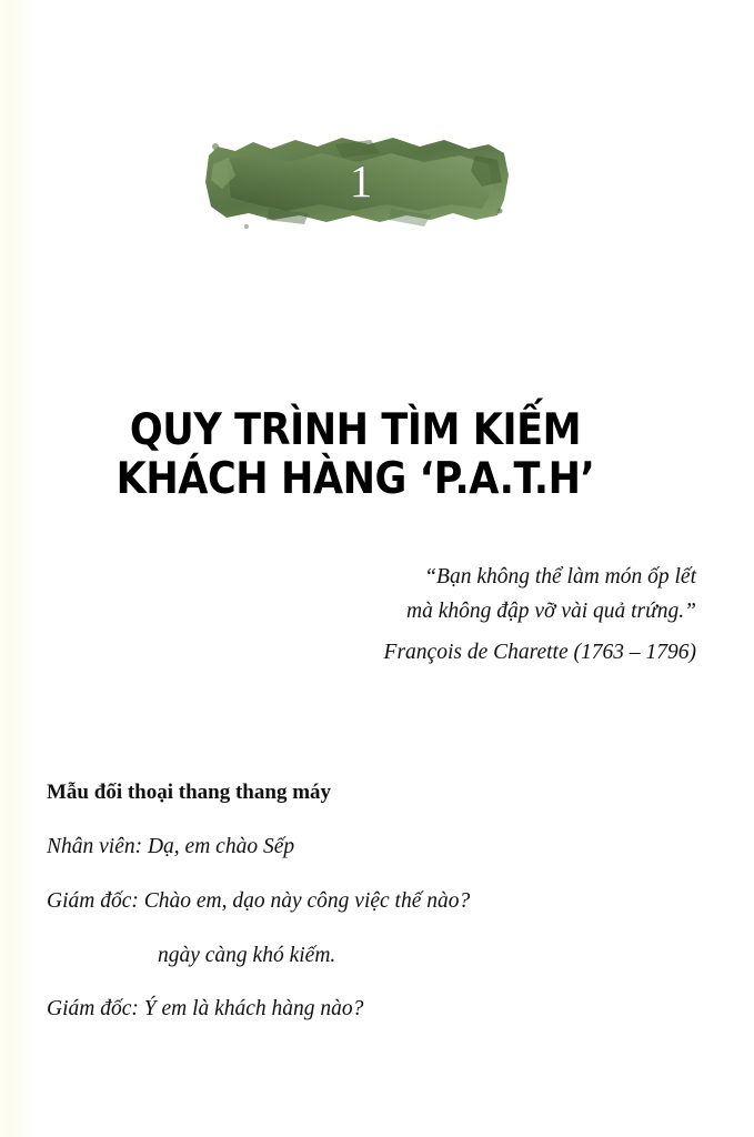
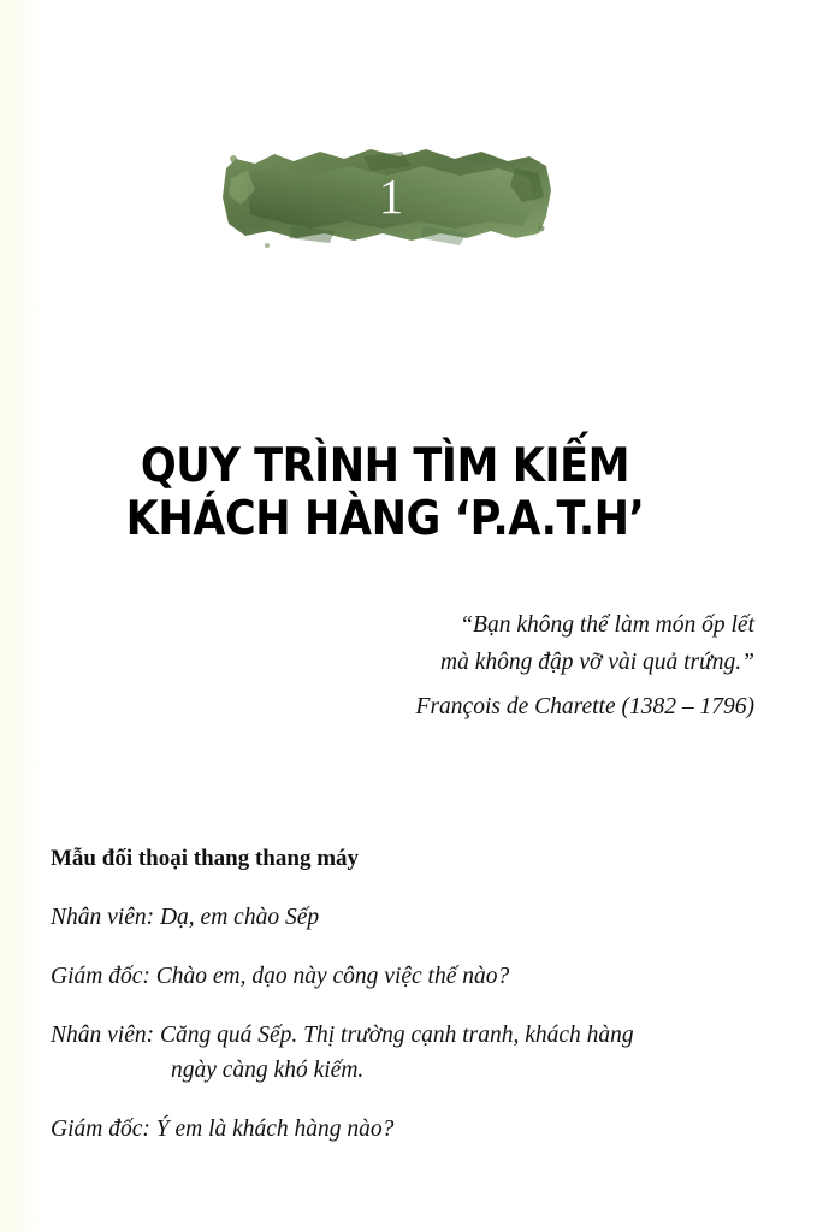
  1
  QUY TRÌNH TÌM KIẾM
  KHÁCH HÀNG ‘P.A.T.H’
  “Bạn không thể làm món ốp lết
  mà không đập vỡ vài quả trứng.”
- François de Charette (1763 – 1796)
+ François de Charette (1382 – 1796)
  Mẫu đối thoại thang thang máy
  Nhân viên: Dạ, em chào Sếp
  Giám đốc: Chào em, dạo này công việc thế nào?
+ Nhân viên: Căng quá Sếp. Thị trường cạnh tranh, khách hàng
  ngày càng khó kiếm.
  Giám đốc: Ý em là khách hàng nào?
